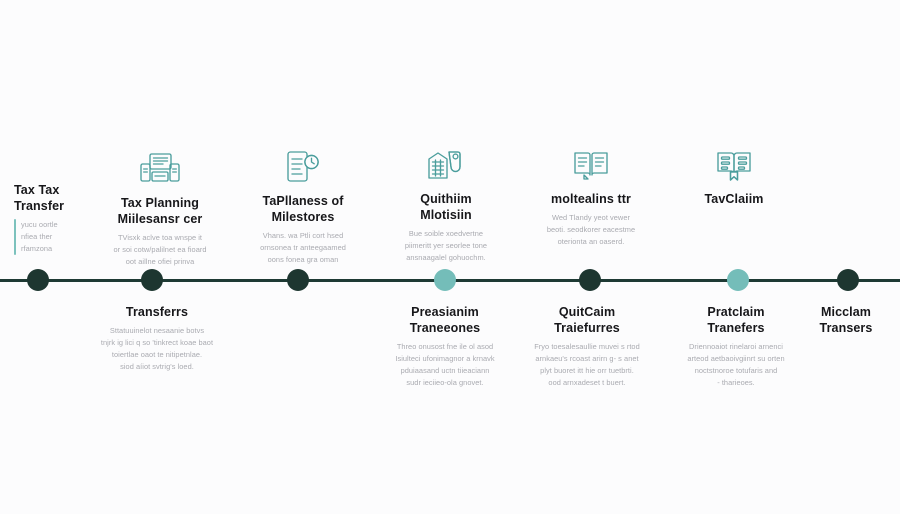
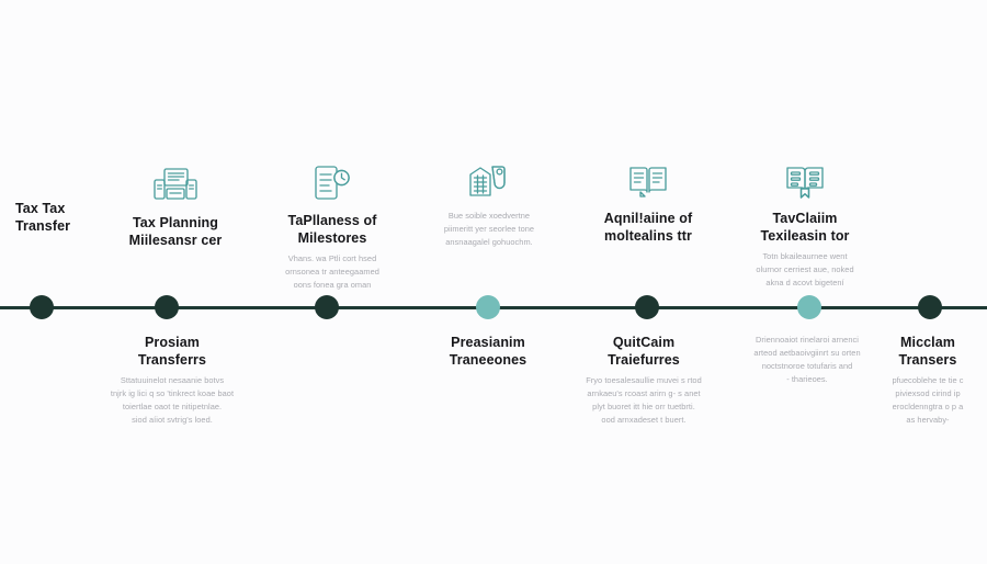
  Tax Tax
  Transfer
- yucu oortle
- nfiea ther
- rfamzona
  Tax Planning
  Miilesansr cer
- TVisxk aclve toa wnspe it
- or soi cotw/palilnet ea fioard
- oot aillne ofiei prinva
  TaPllaness of
  Milestores
  Vhans. wa Ptli cort hsed
  ornsonea tr anteegaamed
  oons fonea gra oman
- Quithiim
- Mlotisiin
  Bue soible xoedvertne
  piimeritt yer seorlee tone
  ansnaagalel gohuochm.
+ Aqnil!aiine of
  moltealins ttr
- Wed Tlandy yeot vewer
- beoti. seodkorer eacestme
- oterionta an oaserd.
  TavClaiim
+ Texileasin tor
+ Totn bkaileaurnee went
+ olurnor cerriest aue, noked
+ akna d acovt bigetení
+ Prosiam
  Transferrs
  Sttatuuinelot nesaanie botvs
  tnjrk ig lici q so 'tinkrect koae baot
  toiertlae oaot te nitipetnlae.
  siod aíiot svtrig's loed.
  Preasianim
  Traneeones
- Threo onusost fne ile ol asod
- Isiulteci ufonimagnor a krnavk
- pduiaasand uctn tiieaciann
- sudr ieciieo-ola gnovet.
  QuitCaim
  Traiefurres
  Fryo toesalesaullie muvei s rtod
  arnkaeu's rcoast arirn g- s anet
  plyt buoret itt hie orr tuetbrti.
  ood arnxadeset t buert.
- Pratclaim
- Tranefers
  Driennoaiot rinelaroi arnenci
  arteod aetbaoivgiinrt su orten
  noctstnoroe totufaris and
  - tharieoes.
  Micclam
  Transers
+ pfuecoblehe te tie c
+ piviexsod cirind ip
+ erocldenngtra o p a
+ as hervaby‐
